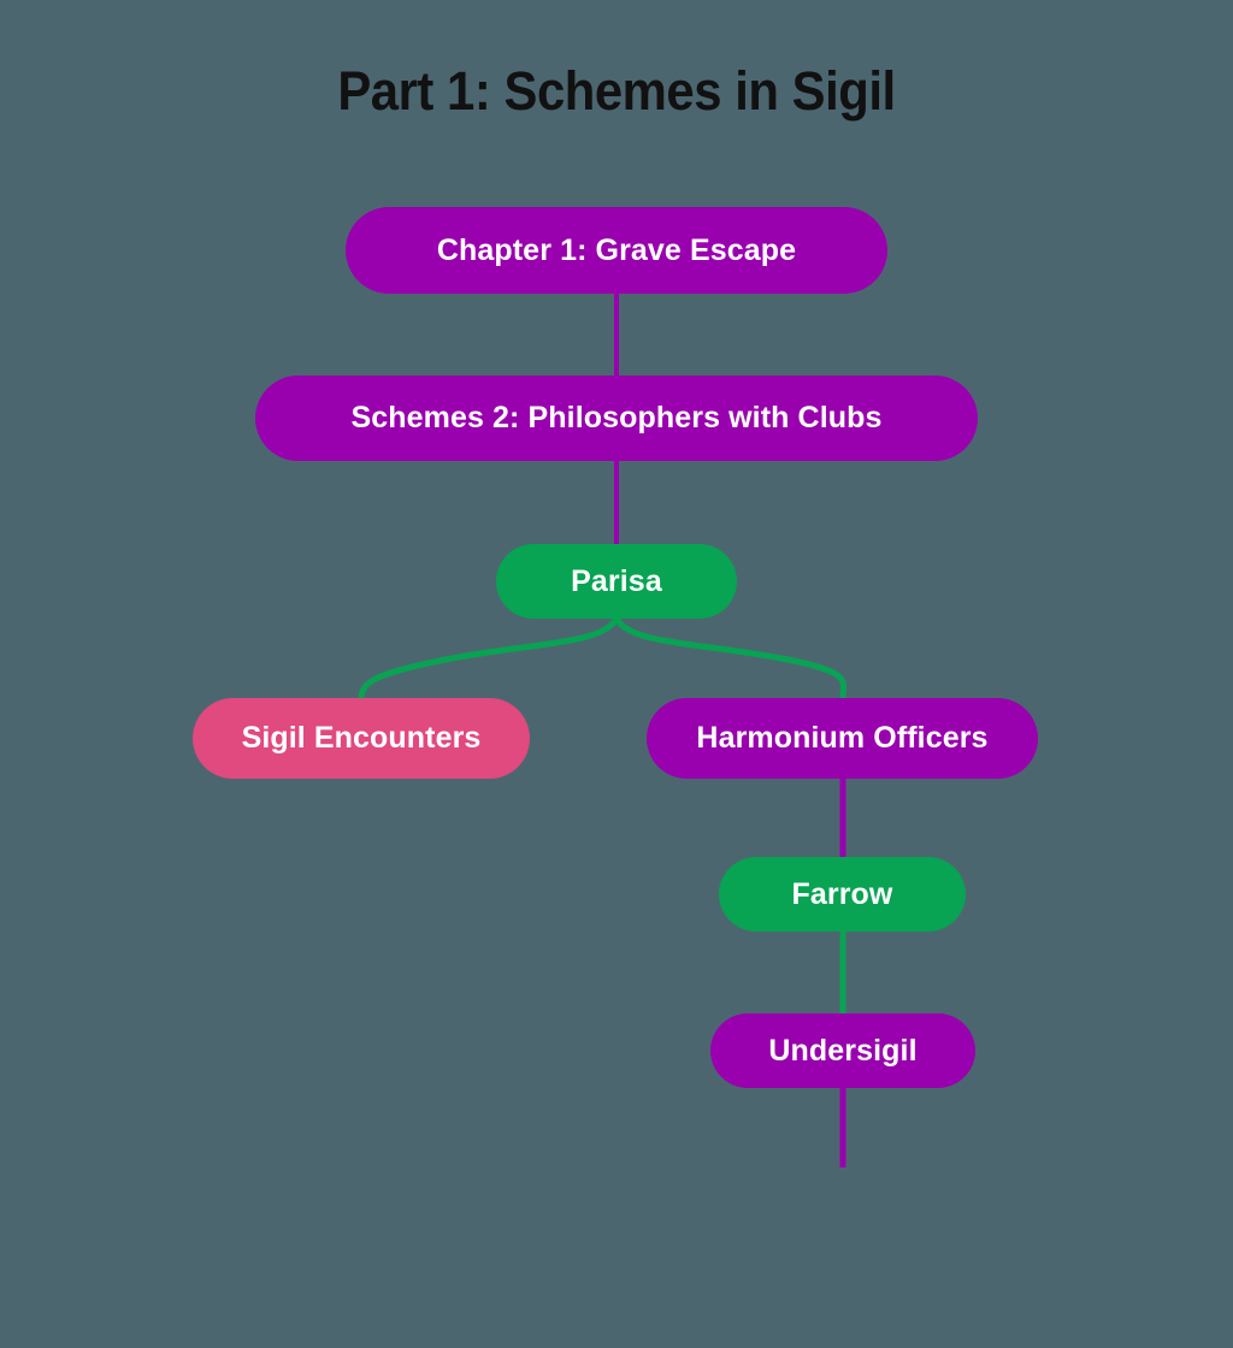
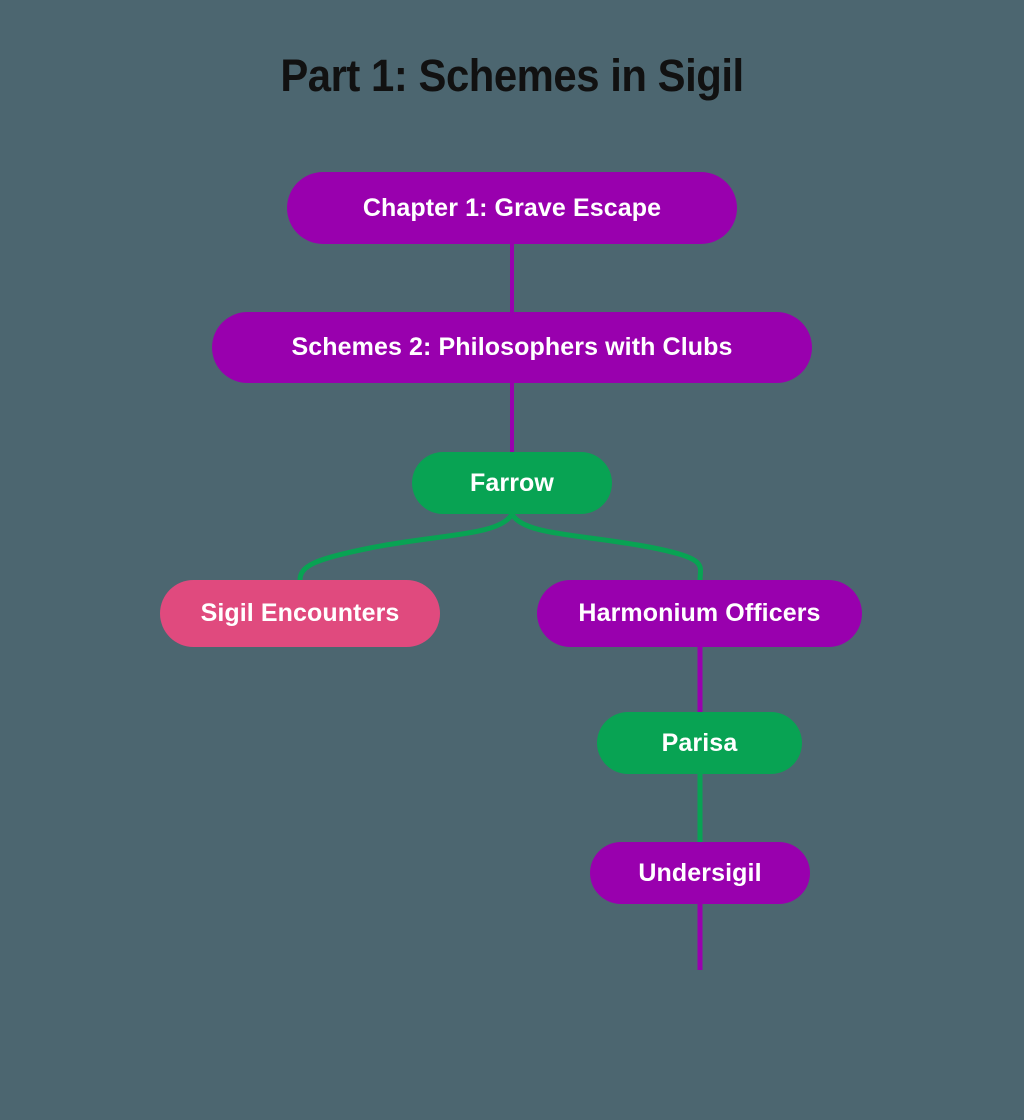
  Part 1: Schemes in Sigil
  Chapter 1: Grave Escape
  Schemes 2: Philosophers with Clubs
- Parisa
+ Farrow
  Sigil Encounters
  Harmonium Officers
- Farrow
+ Parisa
  Undersigil
